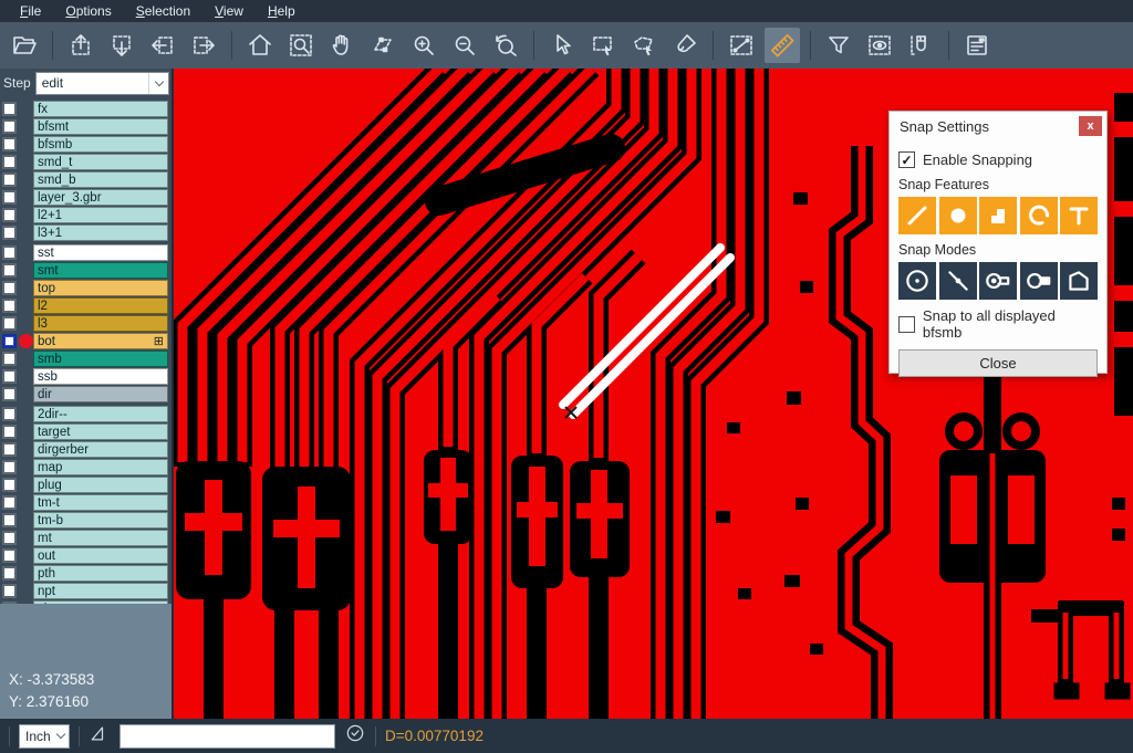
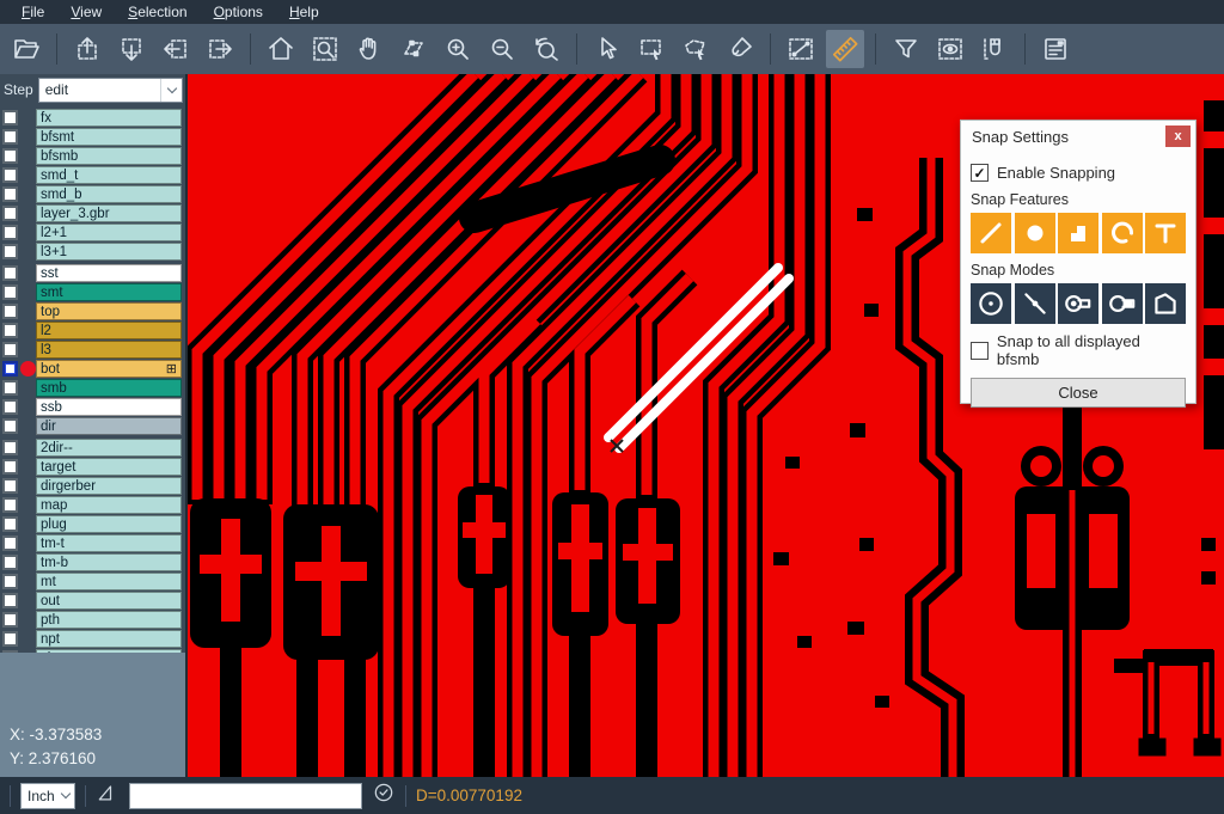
  File
- Options
+ View
  Selection
- View
+ Options
  Help
  Step
  edit
  fx
  bfsmt
  bfsmb
  smd_t
  smd_b
  layer_3.gbr
  l2+1
  l3+1
  sst
  smt
  top
  l2
  l3
  bot
  ⊞
  smb
  ssb
  dir
  2dir--
  target
  dirgerber
  map
  plug
  tm-t
  tm-b
  mt
  out
  pth
  npt
  X: -3.373583
  Y: 2.376160
  Snap Settings
  x
  Enable Snapping
  Snap Features
  Snap Modes
  Snap to all displayed bfsmb
  Close
  Inch
  D=0.00770192
